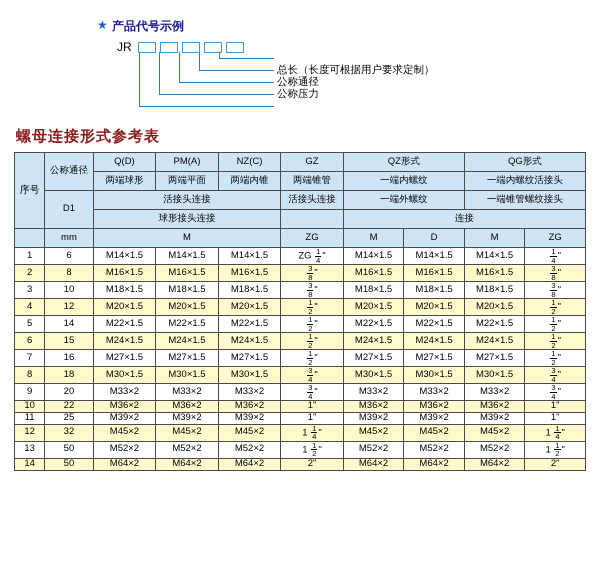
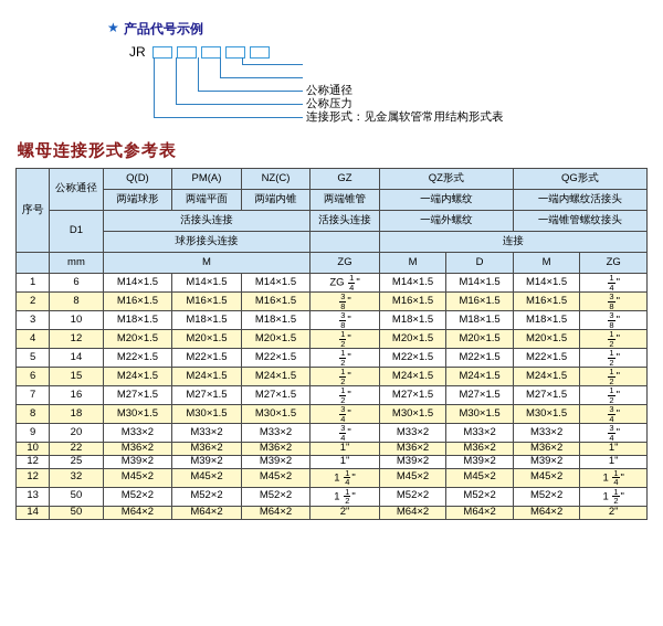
  ★
  产品代号示例
  JR
- 总长（长度可根据用户要求定制）
  公称通径
  公称压力
+ 连接形式：见金属软管常用结构形式表
  螺母连接形式参考表
  序号	公称通径	Q(D)	PM(A)	NZ(C)	GZ	QZ形式	QG形式
  两端球形	两端平面	两端内锥	两端锥管	一端内螺纹	一端内螺纹活接头
  D1	活接头连接	活接头连接	一端外螺纹	一端锥管螺纹接头
  球形接头连接		连接
  	mm	M	ZG	M	D	M	ZG
  1	6	M14×1.5	M14×1.5	M14×1.5	ZG 14 "	M14×1.5	M14×1.5	M14×1.5	14 "
  2	8	M16×1.5	M16×1.5	M16×1.5	38 "	M16×1.5	M16×1.5	M16×1.5	38 "
  3	10	M18×1.5	M18×1.5	M18×1.5	38 "	M18×1.5	M18×1.5	M18×1.5	38 "
  4	12	M20×1.5	M20×1.5	M20×1.5	12 "	M20×1.5	M20×1.5	M20×1.5	12 "
  5	14	M22×1.5	M22×1.5	M22×1.5	12 "	M22×1.5	M22×1.5	M22×1.5	12 "
  6	15	M24×1.5	M24×1.5	M24×1.5	12 "	M24×1.5	M24×1.5	M24×1.5	12 "
  7	16	M27×1.5	M27×1.5	M27×1.5	12 "	M27×1.5	M27×1.5	M27×1.5	12 "
  8	18	M30×1.5	M30×1.5	M30×1.5	34 "	M30×1.5	M30×1.5	M30×1.5	34 "
  9	20	M33×2	M33×2	M33×2	34 "	M33×2	M33×2	M33×2	34 "
  10	22	M36×2	M36×2	M36×2	1"	M36×2	M36×2	M36×2	1"
- 11	25	M39×2	M39×2	M39×2	1"	M39×2	M39×2	M39×2	1"
+ 12	25	M39×2	M39×2	M39×2	1"	M39×2	M39×2	M39×2	1"
  12	32	M45×2	M45×2	M45×2	1 14 "	M45×2	M45×2	M45×2	1 14 "
  13	50	M52×2	M52×2	M52×2	1 12 "	M52×2	M52×2	M52×2	1 12 "
  14	50	M64×2	M64×2	M64×2	2"	M64×2	M64×2	M64×2	2"
